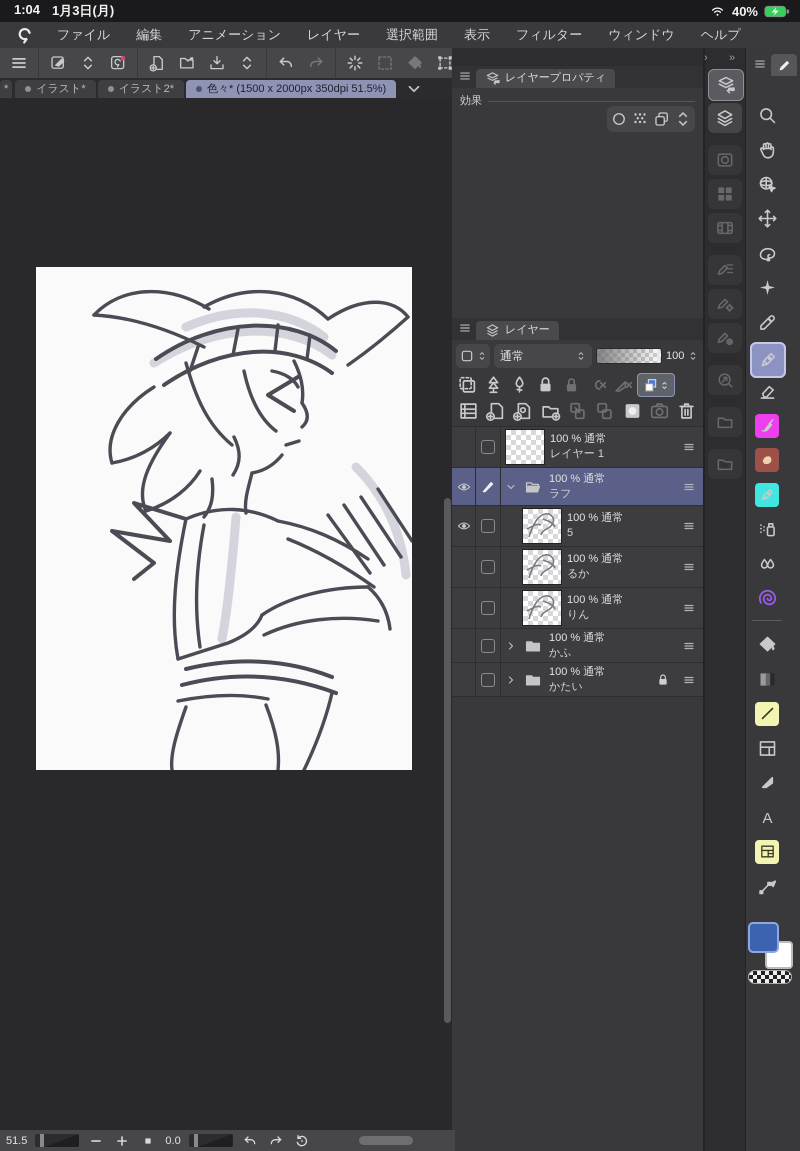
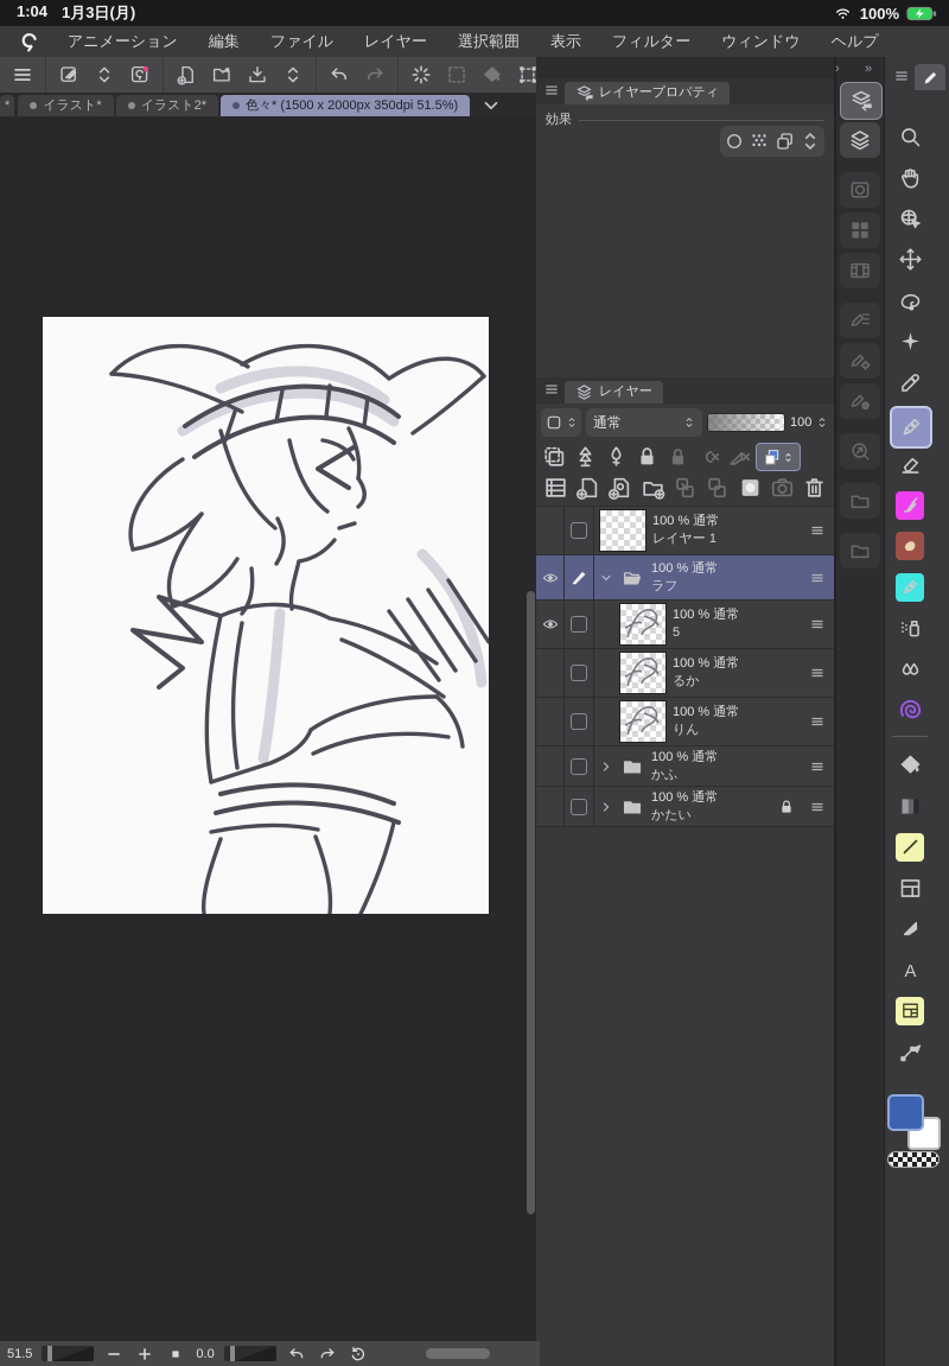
  1:04
  1月3日(月)
- 40%
+ 100%
- ファイル
+ アニメーション
  編集
- アニメーション
+ ファイル
  レイヤー
  選択範囲
  表示
  フィルター
  ウィンドウ
  ヘルプ
  *
  イラスト*
  イラスト2*
  色々* (1500 x 2000px 350dpi 51.5%)
  ›
  »
  レイヤープロパティ
  効果
  レイヤー
  通常
  100
  100 % 通常
  レイヤー 1
  100 % 通常
  ラフ
  100 % 通常
  5
  100 % 通常
  るか
  100 % 通常
  りん
  100 % 通常
  かふ
  100 % 通常
  かたい
  ★
  A
  51.5
  0.0
